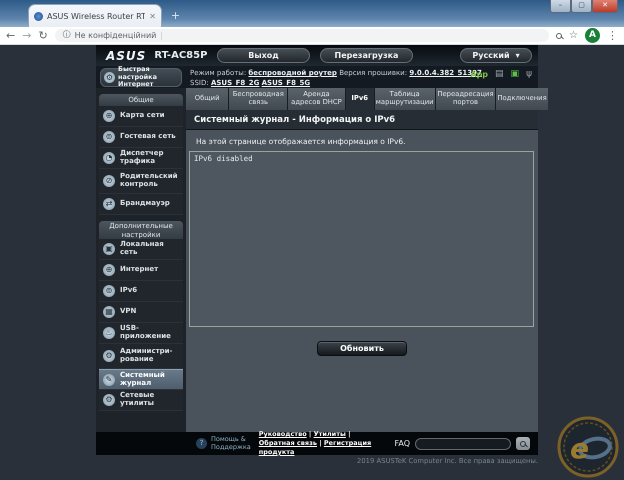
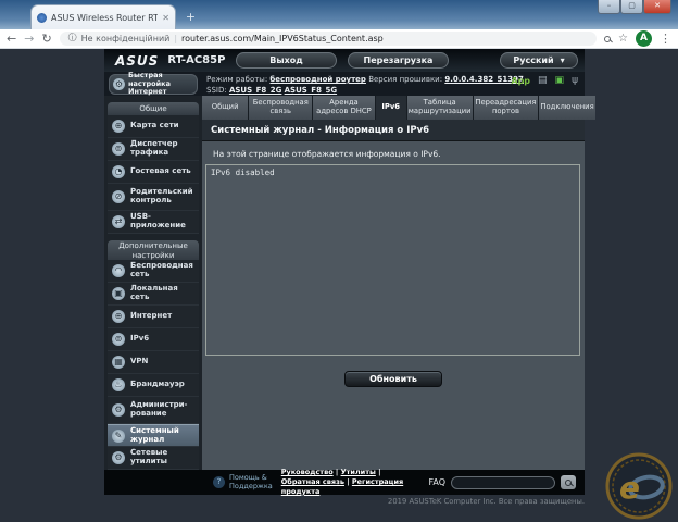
  ASUS Wireless Router RT
  ✕
  +
  –
  ▢
  ✕
  ←
  →
  ↻
  ⓘ
  Не конфіденційний
  |
+ router.asus.com/Main_IPV6Status_Content.asp
  ☆
  A
  ⋮
  ASUS
  RT-AC85P
  Выход
  Перезагрузка
  Русский
  ▾
  ⚙
  Быстрая настройка
  Интернет
  Режим работы: беспроводной роутер Версия прошивки: 9.0.0.4.382_51397
  SSID: ASUS_F8_2G ASUS_F8_5G
  App
  ▤
  ▣
  ψ
  Общий
  Беспроводная связь
  Аренда адресов DHCP
  IPv6
  Таблица маршрутизации
  Переадресация портов
  Подключения
  Общие
  ⊕
  Карта сети
  ⊚
- Гостевая сеть
+ Диспетчер трафика
  ◔
- Диспетчер трафика
+ Гостевая сеть
  ⊘
  Родительский контроль
  ⇄
- Брандмауэр
+ USB-приложение
  Дополнительные настройки
+ ◠
+ Беспроводная сеть
  ▣
  Локальная сеть
  ⊕
  Интернет
  ⊚
  IPv6
  ▦
  VPN
  ♨
- USB-приложение
+ Брандмауэр
  ⚙
  Администри-рование
  ✎
  Системный журнал
  ⚙
  Сетевые утилиты
  Системный журнал - Информация о IPv6
  На этой странице отображается информация о IPv6.
  IPv6 disabled
  Обновить
  ?
  Помощь &
  Поддержка
  Руководство | Утилиты | Обратная связь | Регистрация продукта
  FAQ
  2019 ASUSTeK Computer Inc. Все права защищены.
  e
